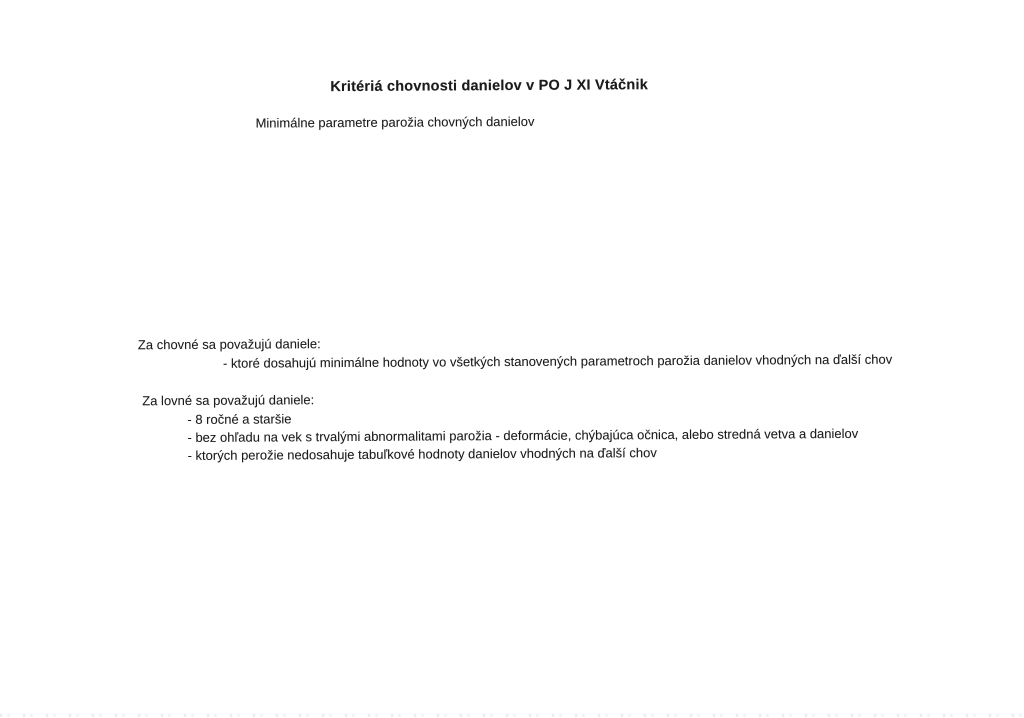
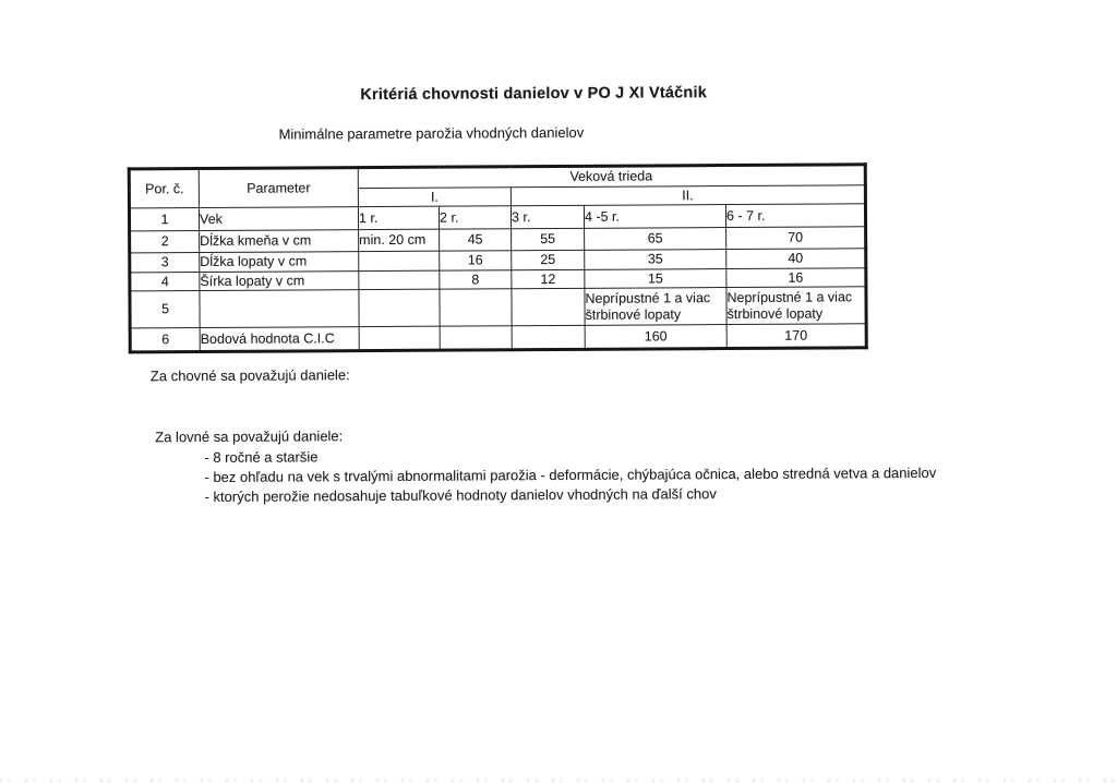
  Kritériá chovnosti danielov v PO J XI Vtáčnik
- Minimálne parametre parožia chovných danielov
+ Minimálne parametre parožia vhodných danielov
+ Por. č.	Parameter	Veková trieda
+ I.	II.
+ 1	Vek	1 r.	2 r.	3 r.	4 -5 r.	6 - 7 r.
+ 2	Dĺžka kmeňa v cm	min. 20 cm	45	55	65	70
+ 3	Dĺžka lopaty v cm		16	25	35	40
+ 4	Šírka lopaty v cm		8	12	15	16
+ 5					Neprípustné 1 a viac štrbinové lopaty	Neprípustné 1 a viac štrbinové lopaty
+ 6	Bodová hodnota C.I.C				160	170
  Za chovné sa považujú daniele:
- - ktoré dosahujú minimálne hodnoty vo všetkých stanovených parametroch parožia danielov vhodných na ďalší chov
  Za lovné sa považujú daniele:
  - 8 ročné a staršie
  - bez ohľadu na vek s trvalými abnormalitami parožia - deformácie, chýbajúca očnica, alebo stredná vetva a danielov
  - ktorých perožie nedosahuje tabuľkové hodnoty danielov vhodných na ďalší chov
